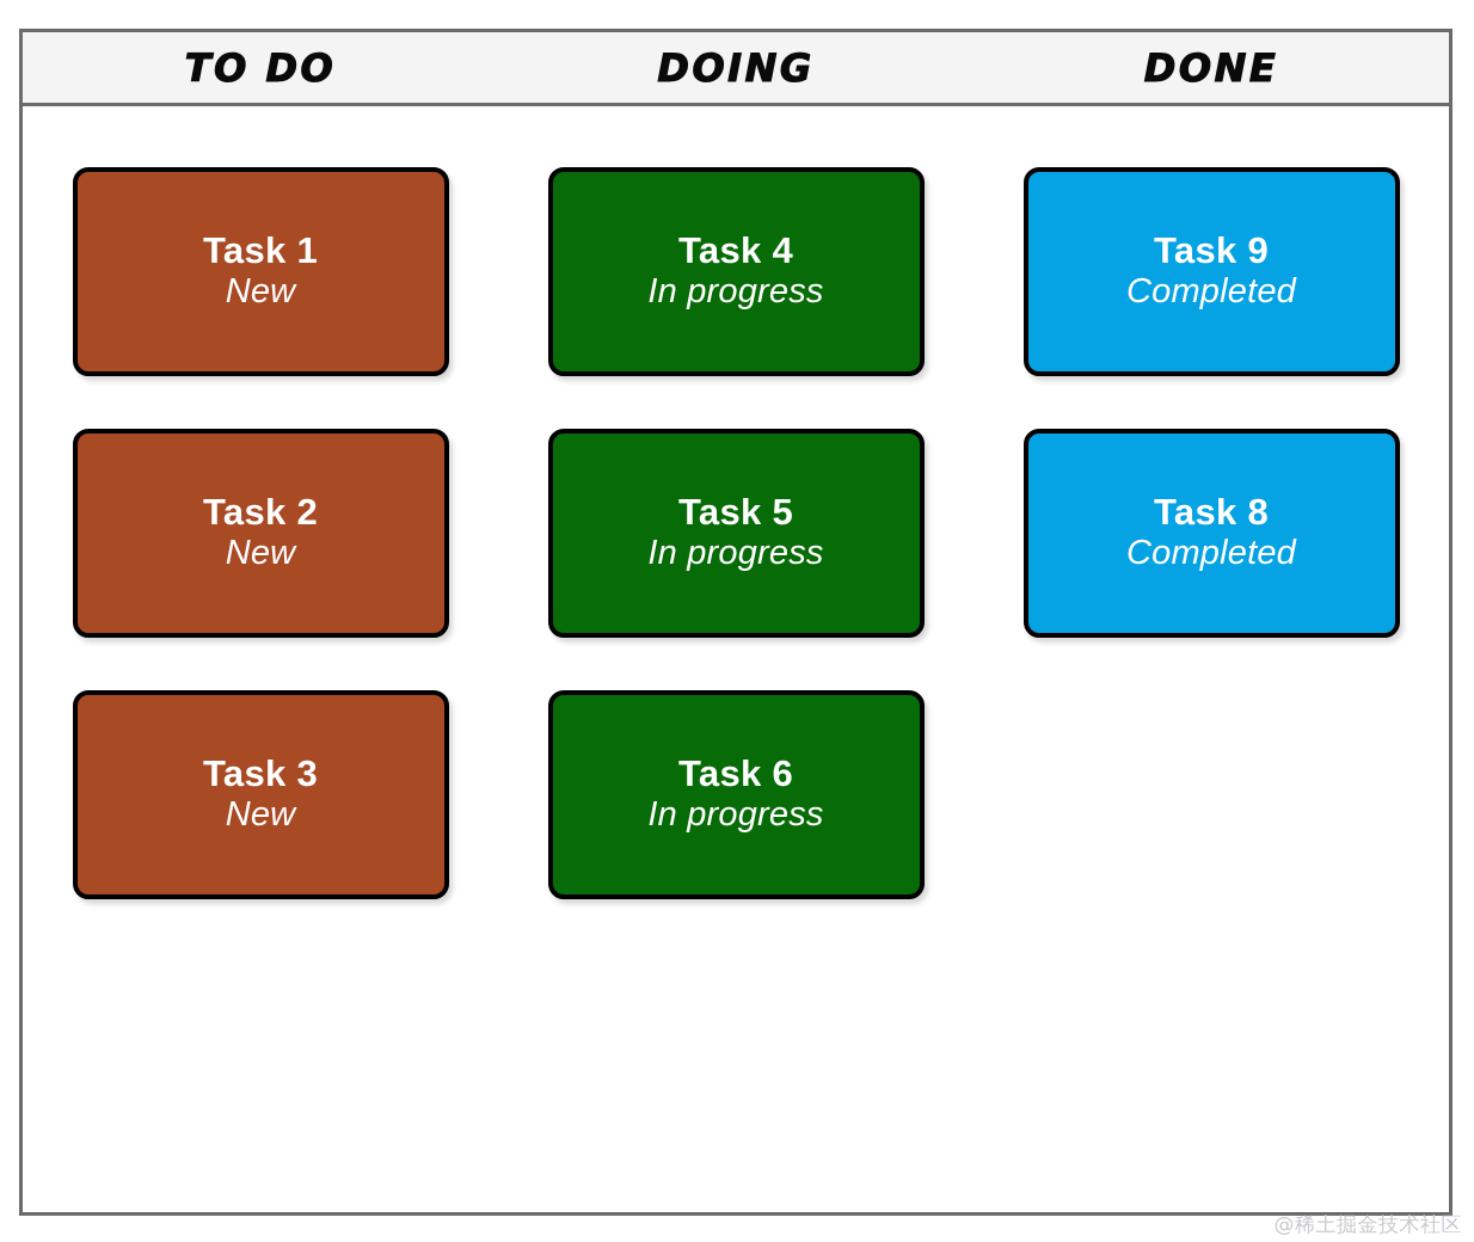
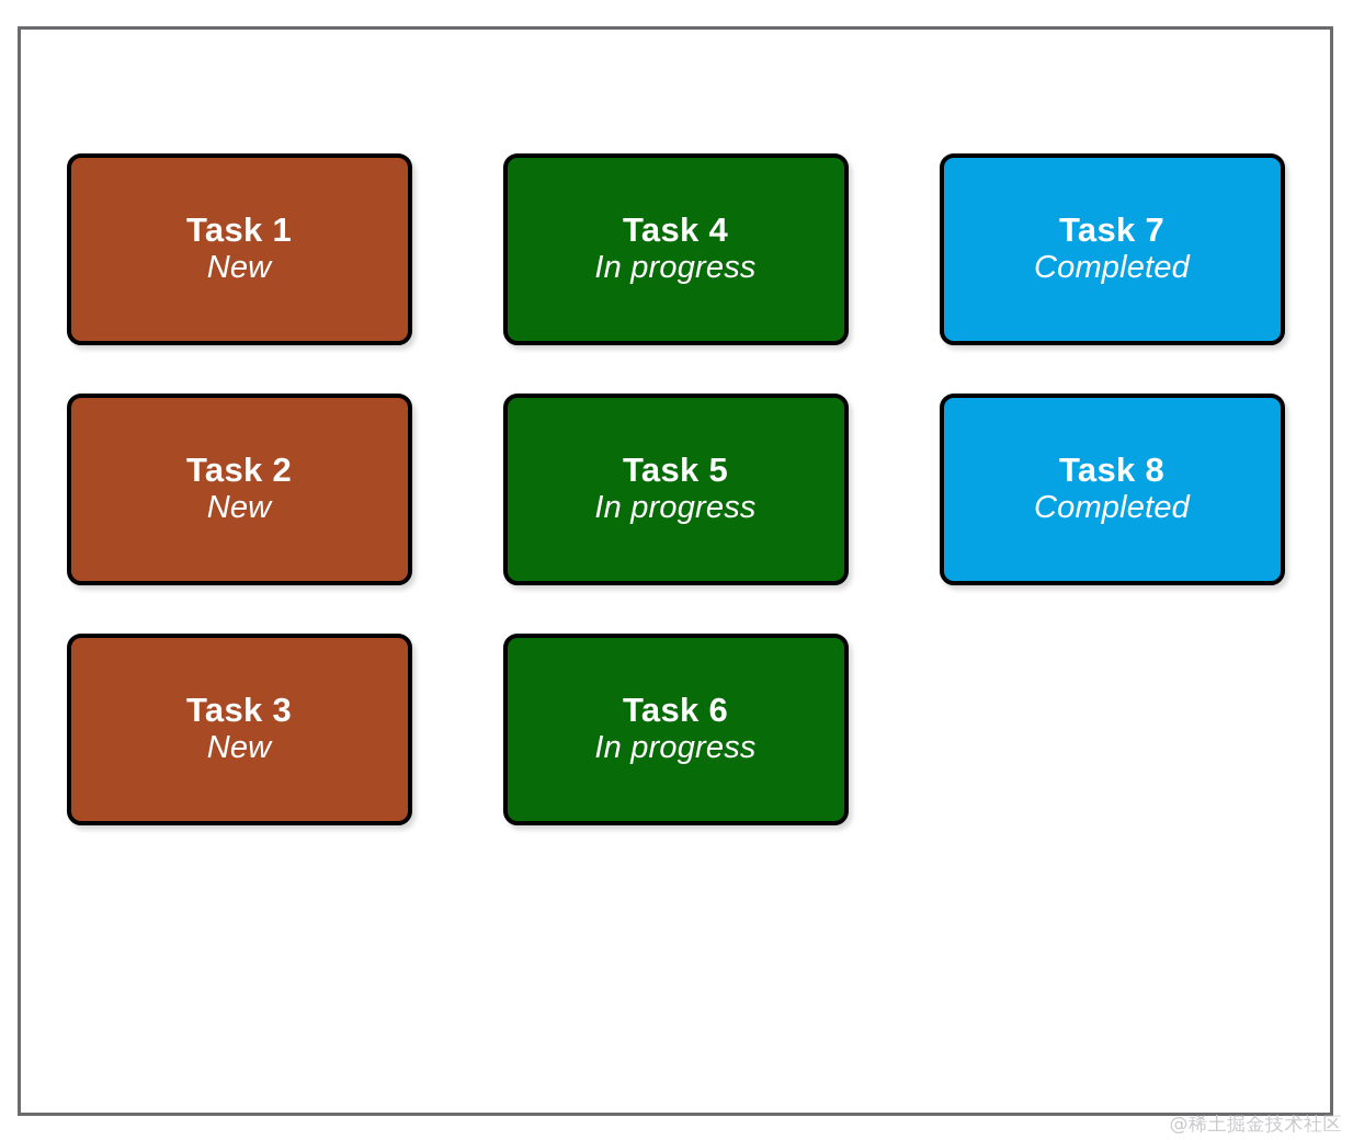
- TO DO
- DOING
- DONE
  Task 1
  New
  Task 2
  New
  Task 3
  New
  Task 4
  In progress
  Task 5
  In progress
  Task 6
  In progress
- Task 9
+ Task 7
  Completed
  Task 8
  Completed
  @稀土掘金技术社区
